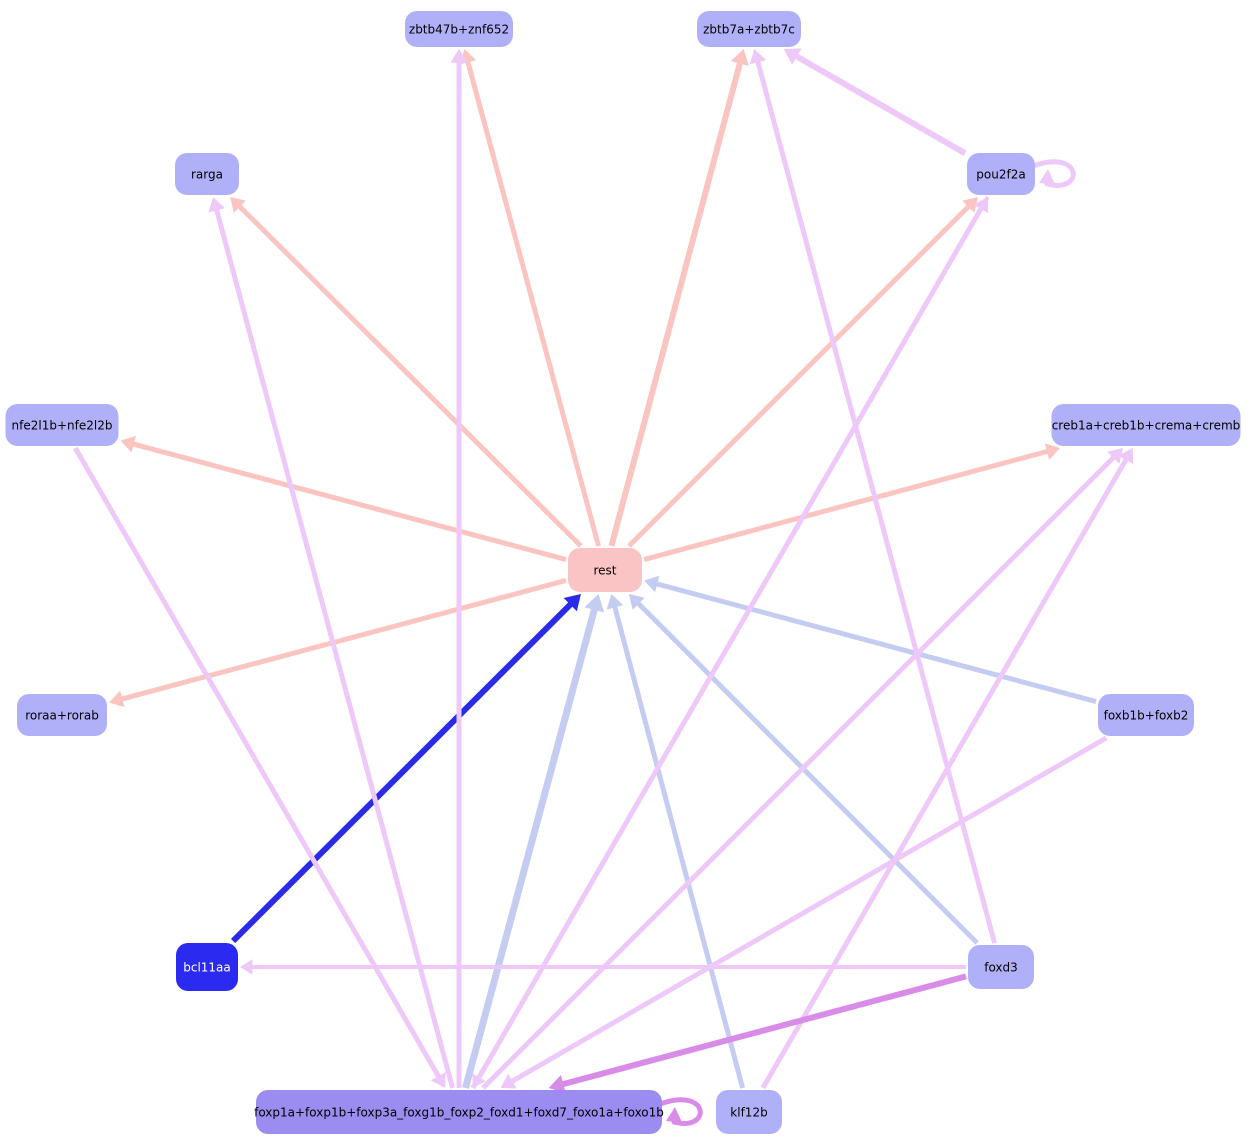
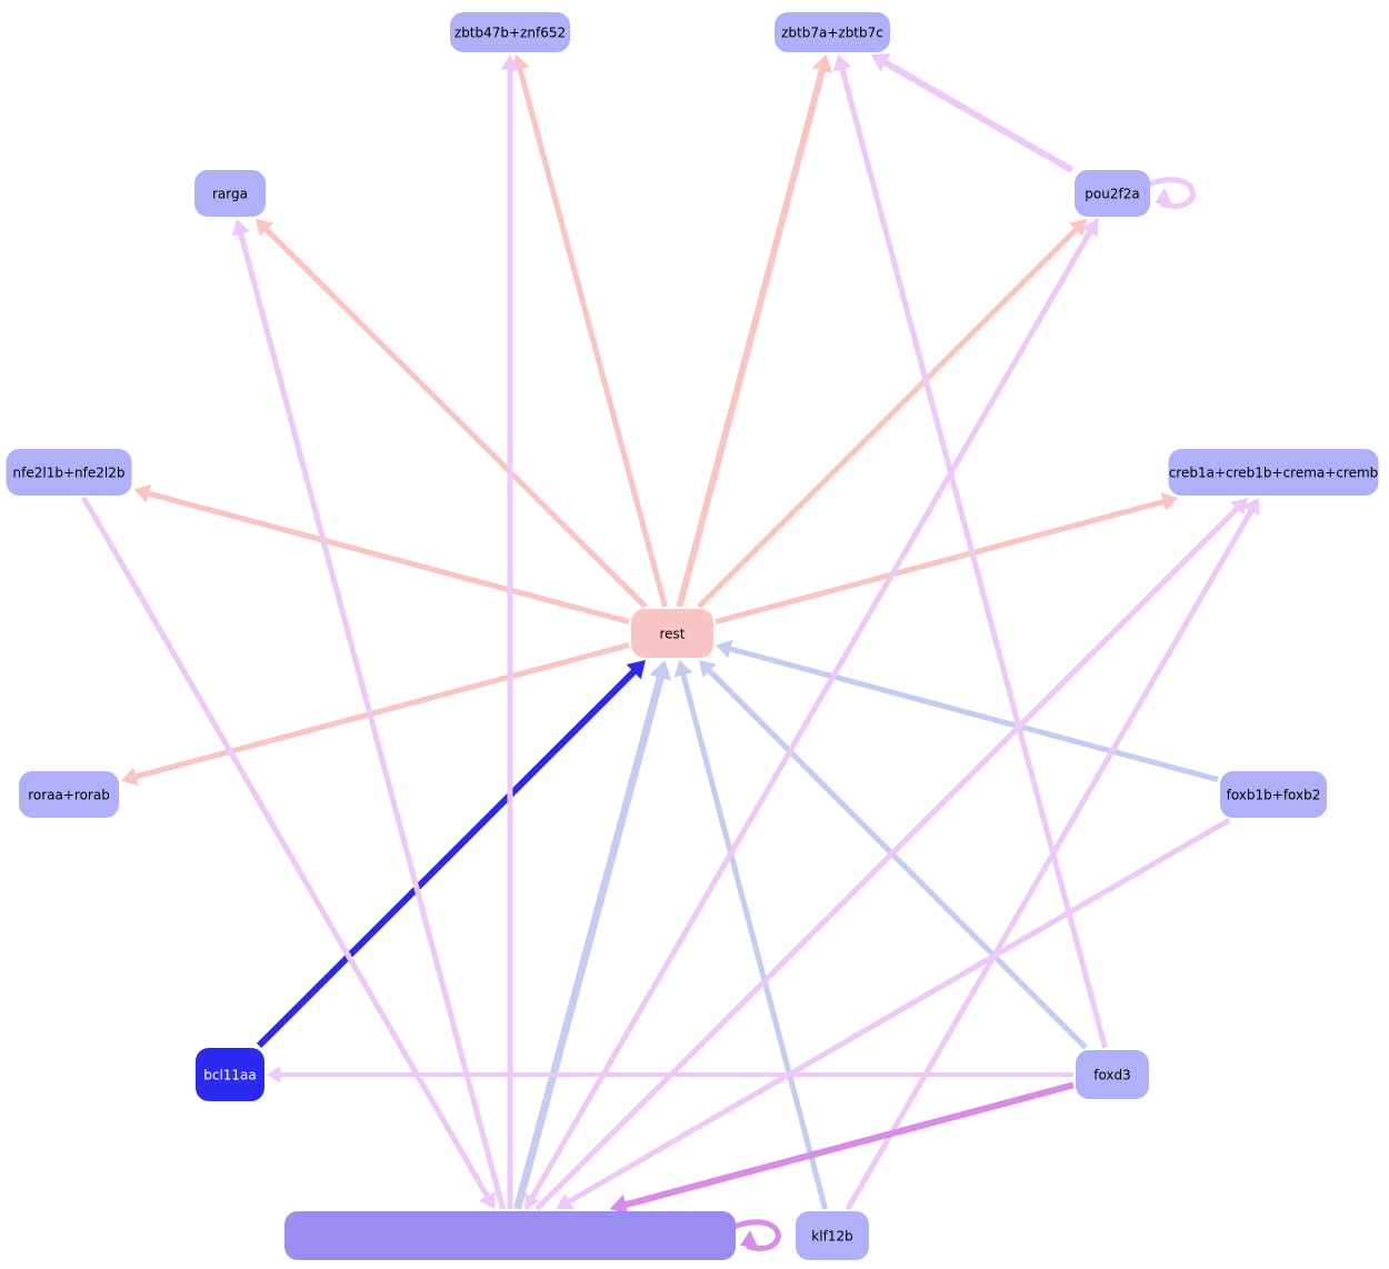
  zbtb47b+znf652
  zbtb7a+zbtb7c
  rarga
  pou2f2a
  nfe2l1b+nfe2l2b
  creb1a+creb1b+crema+cremb
  rest
  roraa+rorab
  foxb1b+foxb2
  bcl11aa
  foxd3
- foxp1a+foxp1b+foxp3a_foxg1b_foxp2_foxd1+foxd7_foxo1a+foxo1b
  klf12b
